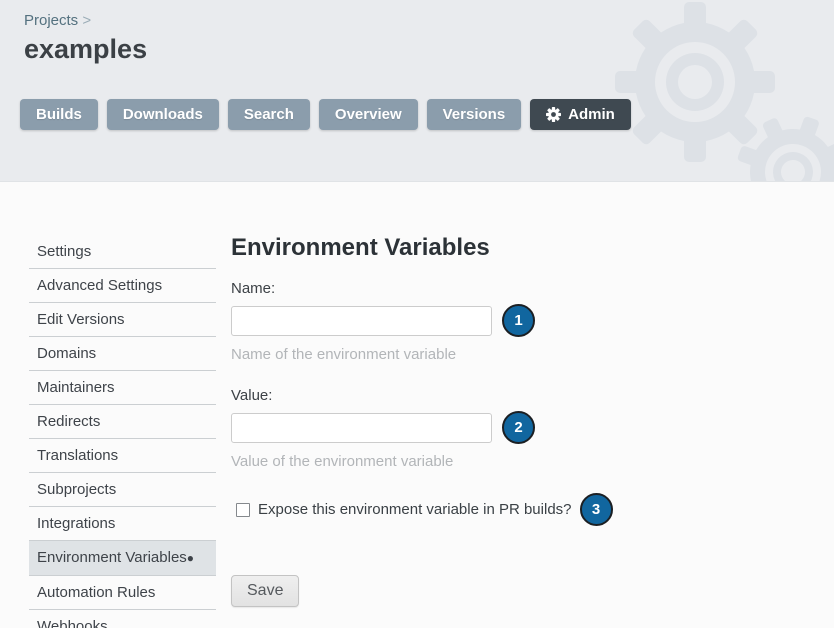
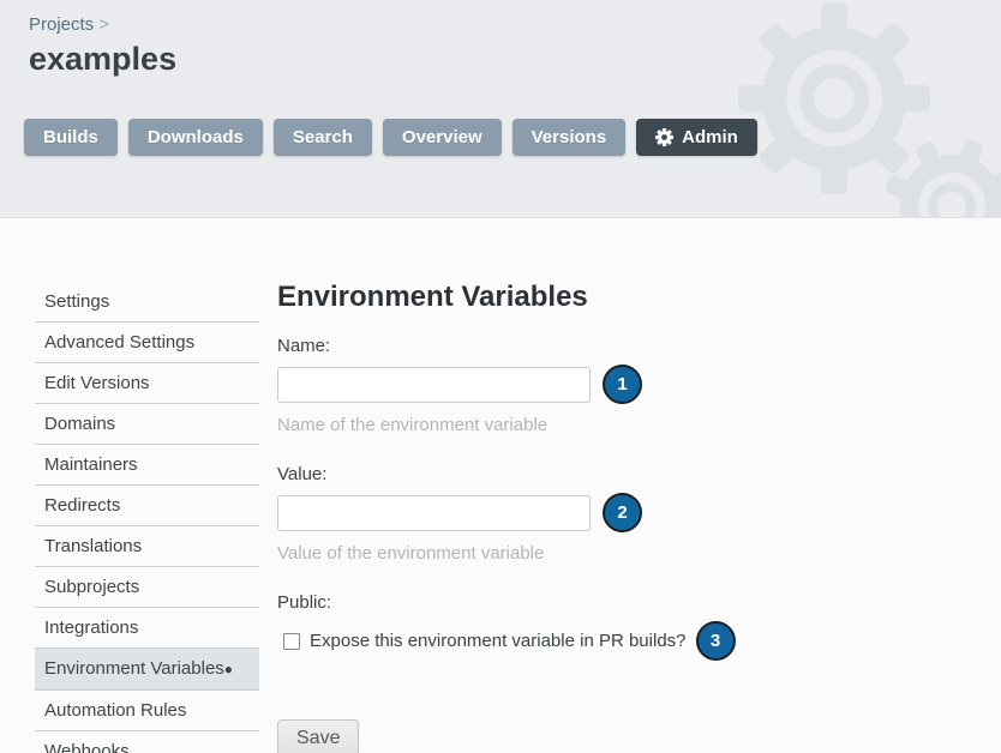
  Projects >
  examples
  Builds
  Downloads
  Search
  Overview
  Versions
  Admin
  Settings
  Advanced Settings
  Edit Versions
  Domains
  Maintainers
  Redirects
  Translations
  Subprojects
  Integrations
  Environment Variables●
  Automation Rules
  Webhooks
  Environment Variables
  Name:
  1
  Name of the environment variable
  Value:
  2
  Value of the environment variable
+ Public:
  Expose this environment variable in PR builds?
  3
  Save
